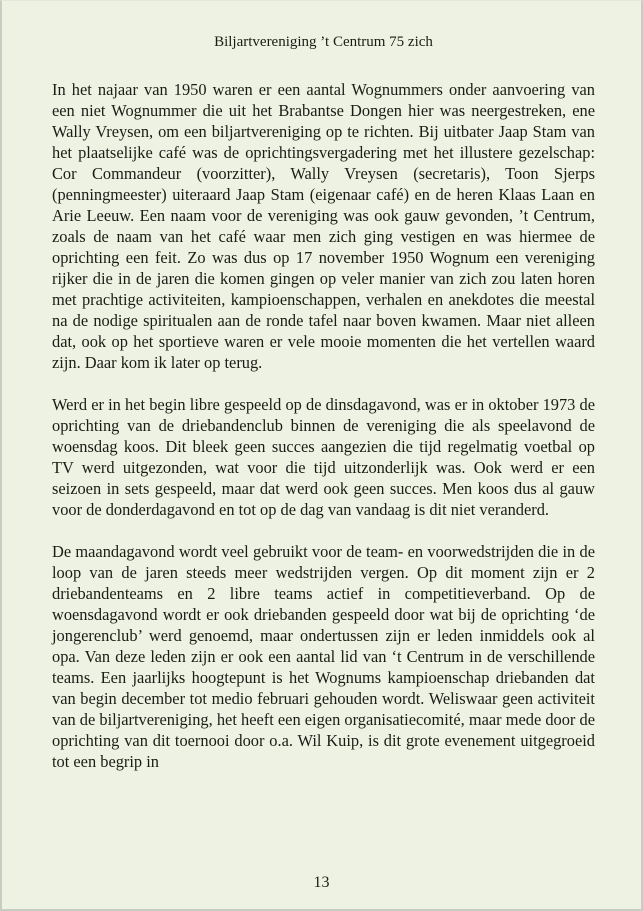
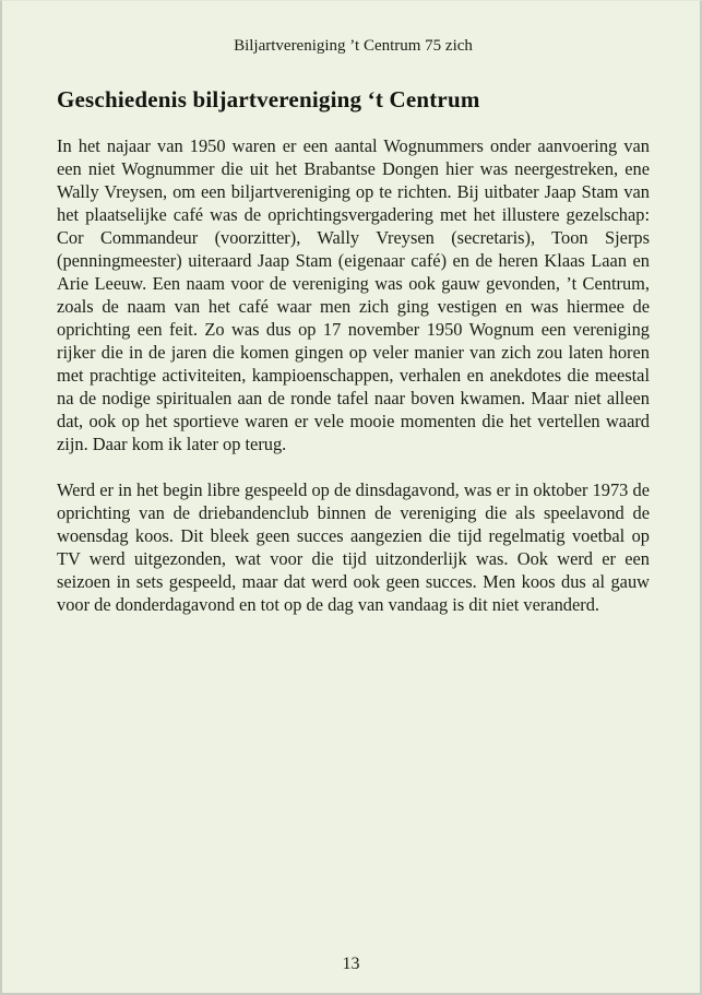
  Biljartvereniging ’t Centrum 75 zich
+ Geschiedenis biljartvereniging ‘t Centrum
  In het najaar van 1950 waren er een aantal Wognummers onder aanvoering van een niet Wognummer die uit het Brabantse Dongen hier was neergestreken, ene Wally Vreysen, om een biljartvereniging op te richten. Bij uitbater Jaap Stam van het plaatselijke café was de oprichtingsvergadering met het illustere gezelschap: Cor Commandeur (voorzitter), Wally Vreysen (secretaris), Toon Sjerps (penningmeester) uiteraard Jaap Stam (eigenaar café) en de heren Klaas Laan en Arie Leeuw. Een naam voor de vereniging was ook gauw gevonden, ’t Centrum, zoals de naam van het café waar men zich ging vestigen en was hiermee de oprichting een feit. Zo was dus op 17 november 1950 Wognum een vereniging rijker die in de jaren die komen gingen op veler manier van zich zou laten horen met prachtige activiteiten, kampioenschappen, verhalen en anekdotes die meestal na de nodige spiritualen aan de ronde tafel naar boven kwamen. Maar niet alleen dat, ook op het sportieve waren er vele mooie momenten die het vertellen waard zijn. Daar kom ik later op terug.
  Werd er in het begin libre gespeeld op de dinsdagavond, was er in oktober 1973 de oprichting van de driebandenclub binnen de vereniging die als speelavond de woensdag koos. Dit bleek geen succes aangezien die tijd regelmatig voetbal op TV werd uitgezonden, wat voor die tijd uitzonderlijk was. Ook werd er een seizoen in sets gespeeld, maar dat werd ook geen succes. Men koos dus al gauw voor de donderdagavond en tot op de dag van vandaag is dit niet veranderd.
- De maandagavond wordt veel gebruikt voor de team- en voorwedstrijden die in de loop van de jaren steeds meer wedstrijden vergen. Op dit moment zijn er 2 driebandenteams en 2 libre teams actief in competitieverband. Op de woensdagavond wordt er ook driebanden gespeeld door wat bij de oprichting ‘de jongerenclub’ werd genoemd, maar ondertussen zijn er leden inmiddels ook al opa. Van deze leden zijn er ook een aantal lid van ‘t Centrum in de verschillende teams. Een jaarlijks hoogtepunt is het Wognums kampioenschap driebanden dat van begin december tot medio februari gehouden wordt. Weliswaar geen activiteit van de biljartvereniging, het heeft een eigen organisatiecomité, maar mede door de oprichting van dit toernooi door o.a. Wil Kuip, is dit grote evenement uitgegroeid tot een begrip in
  13
